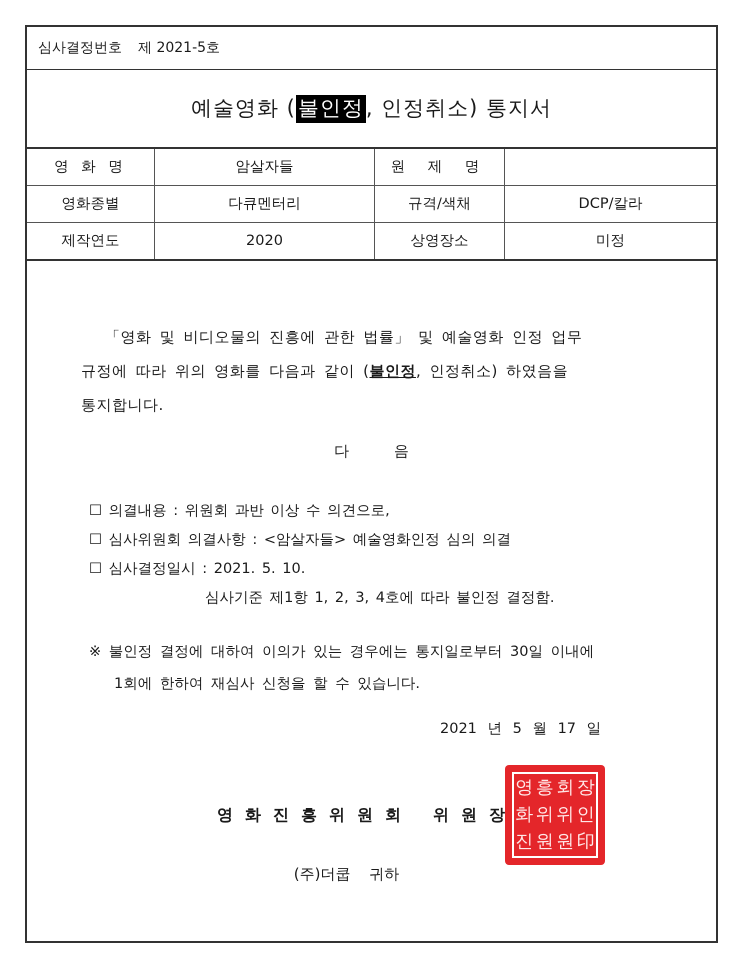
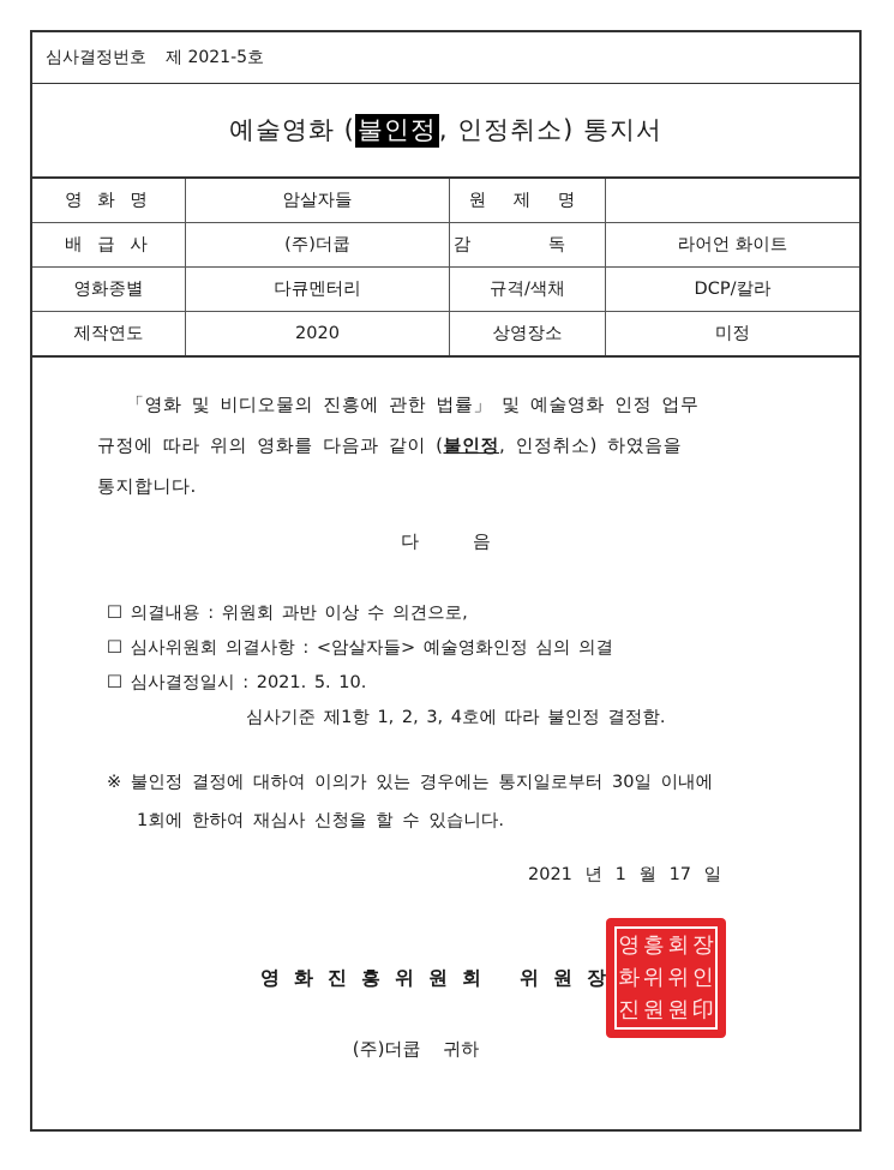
  심사결정번호 제 2021-5호
  예술영화 (
  불인정
  , 인정취소) 통지서
  영 화 명	암살자들	원 제 명
+ 배 급 사	(주)더쿱	감 독	라어언 화이트
  영화종별	다큐멘터리	규격/색채	DCP/칼라
  제작연도	2020	상영장소	미정
  「영화 및 비디오물의 진흥에 관한 법률」 및 예술영화 인정 업무
  규정에 따라 위의 영화를 다음과 같이 (불인정, 인정취소) 하였음을
  통지합니다.
  다 음
  ☐ 의결내용 : 위원회 과반 이상 수 의견으로,
  ☐ 심사위원회 의결사항 : <암살자들> 예술영화인정 심의 의결
  ☐ 심사결정일시 : 2021. 5. 10.
  심사기준 제1항 1, 2, 3, 4호에 따라 불인정 결정함.
  ※ 불인정 결정에 대하여 이의가 있는 경우에는 통지일로부터 30일 이내에
  1회에 한하여 재심사 신청을 할 수 있습니다.
- 2021 년 5 월 17 일
+ 2021 년 1 월 17 일
  영
  흥
  회
  장
  화
  위
  위
  인
  진
  원
  원
  印
  영화진흥위원회 위원장
  (주)더쿱 귀하
